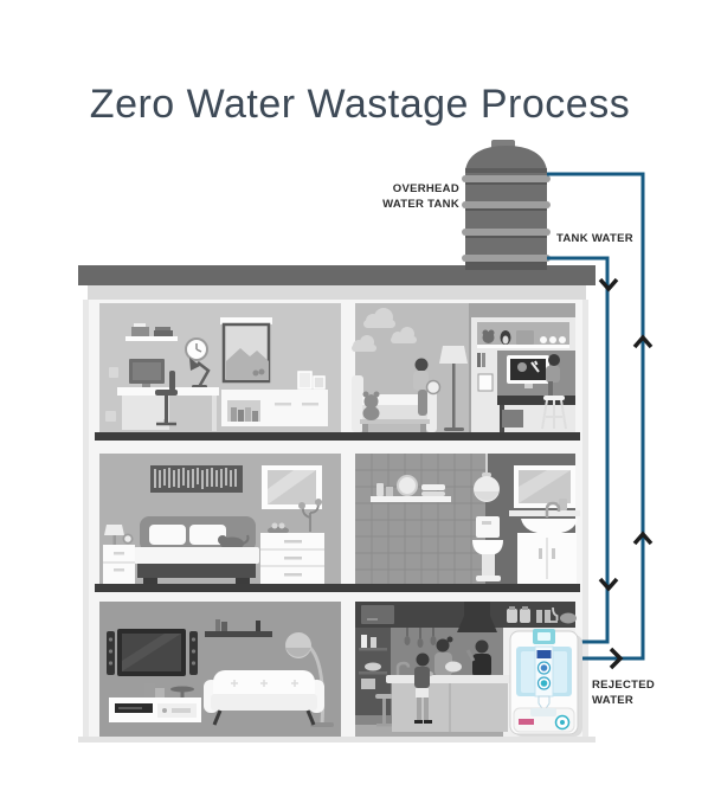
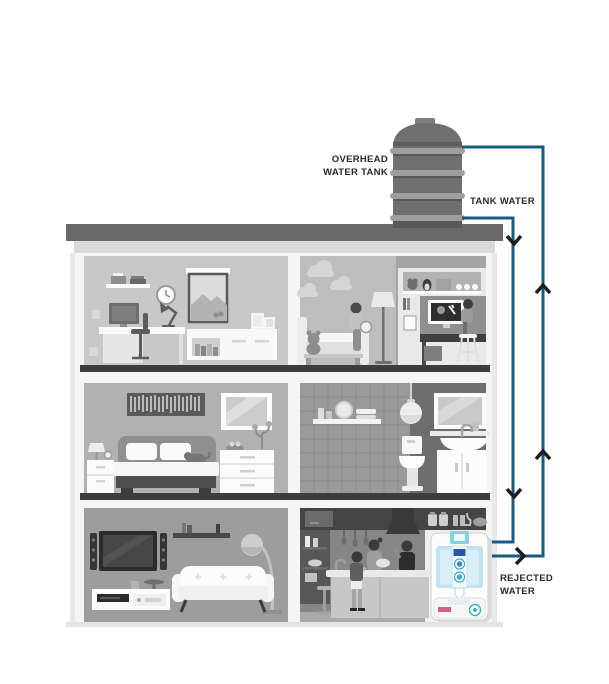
- Zero Water Wastage Process
  OVERHEAD
  WATER TANK
  TANK WATER
  REJECTED
  WATER
